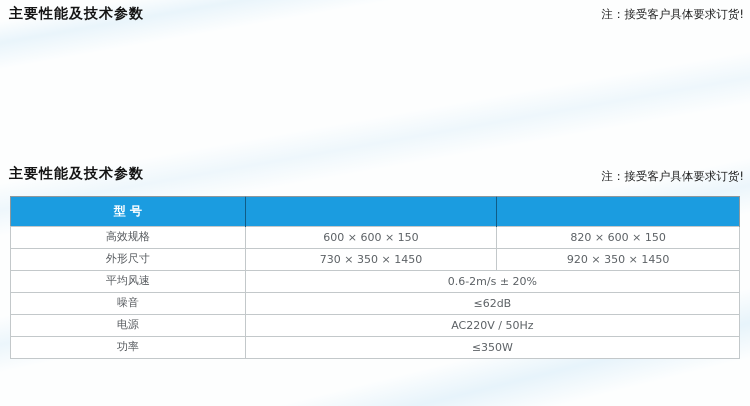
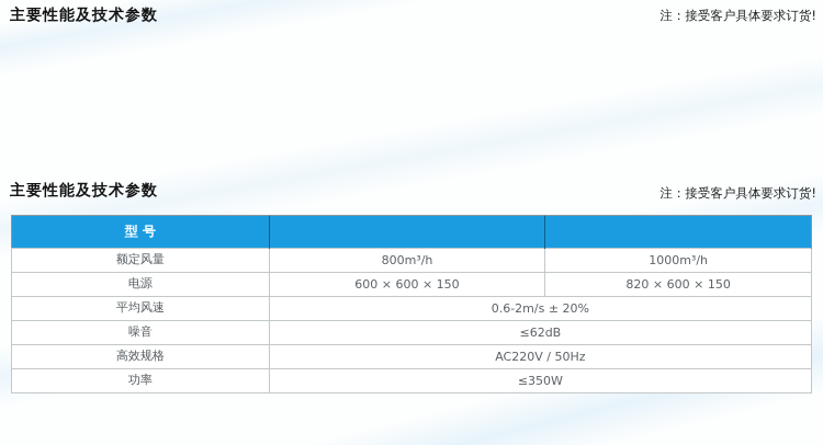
  主要性能及技术参数
  注：接受客户具体要求订货!
  主要性能及技术参数
  注：接受客户具体要求订货!
  型 号
+ 额定风量	800m³/h	1000m³/h
- 高效规格	600 × 600 × 150	820 × 600 × 150
+ 电源	600 × 600 × 150	820 × 600 × 150
- 外形尺寸	730 × 350 × 1450	920 × 350 × 1450
  平均风速	0.6-2m/s ± 20%
  噪音	≤62dB
- 电源	AC220V / 50Hz
+ 高效规格	AC220V / 50Hz
  功率	≤350W
